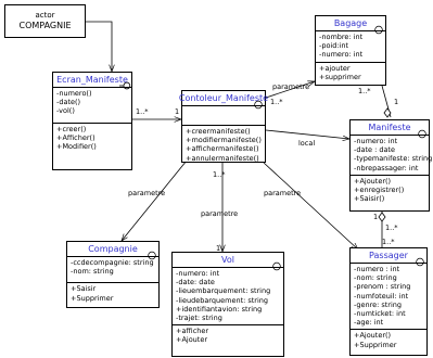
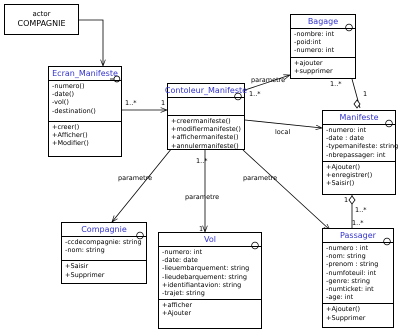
  actor
  COMPAGNIE
  Ecran_Manifeste
  -numero()
  -date()
  -vol()
+ -destination()
  +creer()
  +Afficher()
  +Modifier()
  Contoleur_Manifeste
  +creermanifeste()
  +affichermanifeste()
  +annulermanifeste()
  Bagage
  -nombre: int
  -poid:int
  -numero: int
  +supprimer
  Manifeste
  -numero: int
  -date : date
  -typemanifeste: string
  -nbrepassager: int
  +Ajouter()
  +enregistrer()
  +Saisir()
  Compagnie
  -ccdecompagnie: string
  -nom: string
  +Saisir
  +Supprimer
  Vol
  -numero: int
  -date: date
  -lieuembarquement: string
  -lieudebarquement: string
  +identifiantavion: string
  -trajet: string
  +afficher
  +Ajouter
  Passager
  -numero : int
  -nom: string
  -prenom : string
  -numfoteuil: int
  -genre: string
  -numticket: int
  -age: int
  +Ajouter()
  +Supprimer
  parametre
  local
  parametre
  parametre
  parametre
  1..*
  1
  1..*
  1..*
  1
  1..*
  1
  1
  1..*
  1..*
